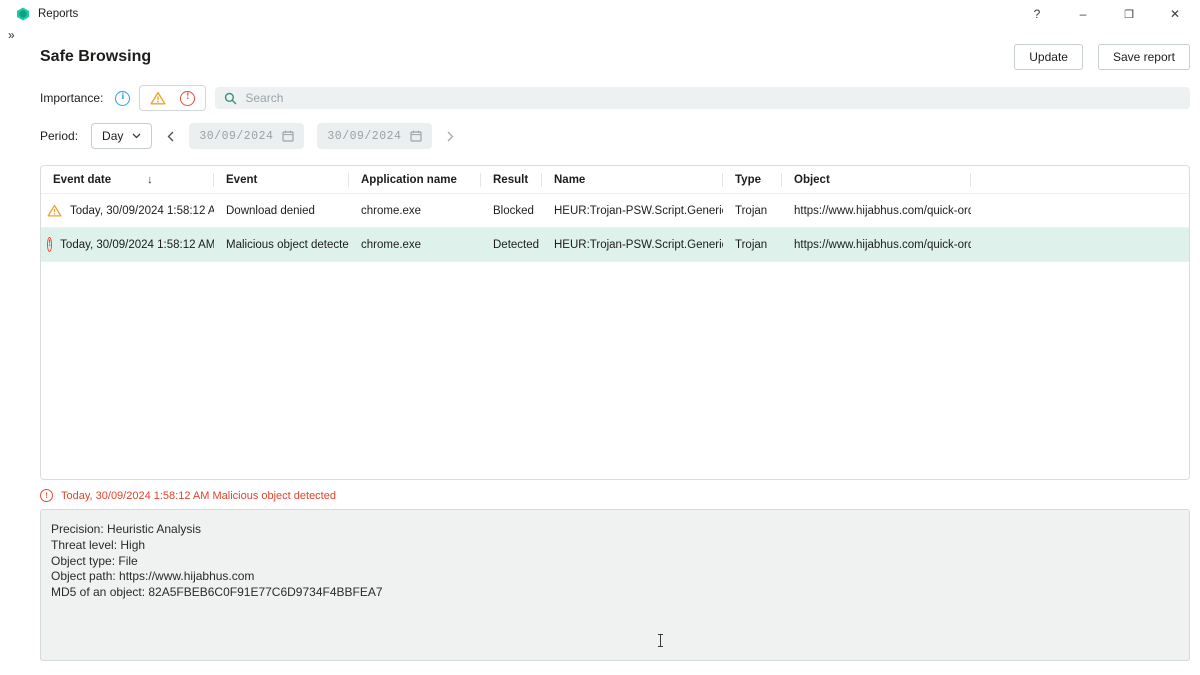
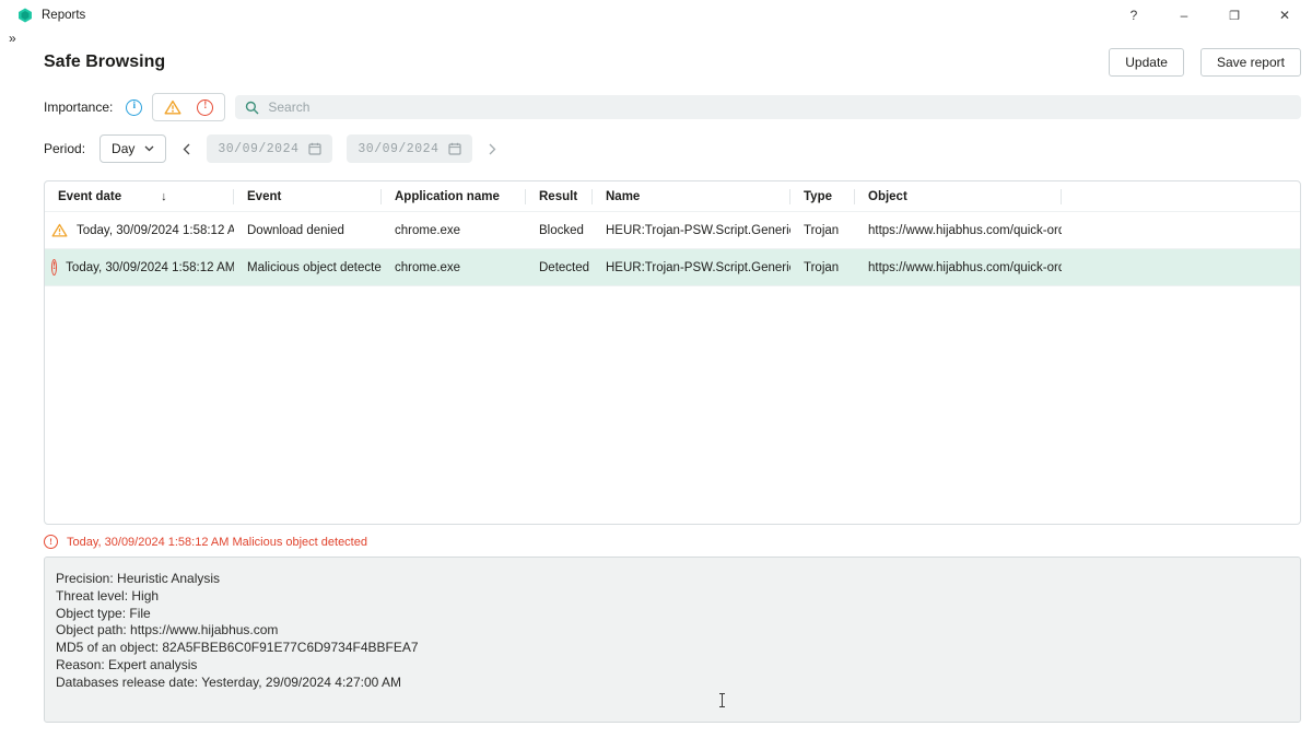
  Reports
  ?
  –
  ❐
  ✕
  »
  Safe Browsing
  Update
  Save report
  Importance:
  i
  !
  Search
  Period:
  Day
  30/09/2024
  30/09/2024
  Event date
  ↓
  Event
  Application name
  Result
  Name
  Type
  Object
  Today, 30/09/2024 1:58:12 A
  Download denied
  chrome.exe
  Blocked
  HEUR:Trojan-PSW.Script.Generi
  Trojan
  https://www.hijabhus.com/quick-or
  !
  Today, 30/09/2024 1:58:12 AM
  Malicious object detecte
  chrome.exe
  Detected
  HEUR:Trojan-PSW.Script.Generi
  Trojan
  https://www.hijabhus.com/quick-or
  !
  Today, 30/09/2024 1:58:12 AM Malicious object detected
  Precision: Heuristic Analysis
  Threat level: High
  Object type: File
  Object path: https://www.hijabhus.com
  MD5 of an object: 82A5FBEB6C0F91E77C6D9734F4BBFEA7
+ Reason: Expert analysis
+ Databases release date: Yesterday, 29/09/2024 4:27:00 AM
